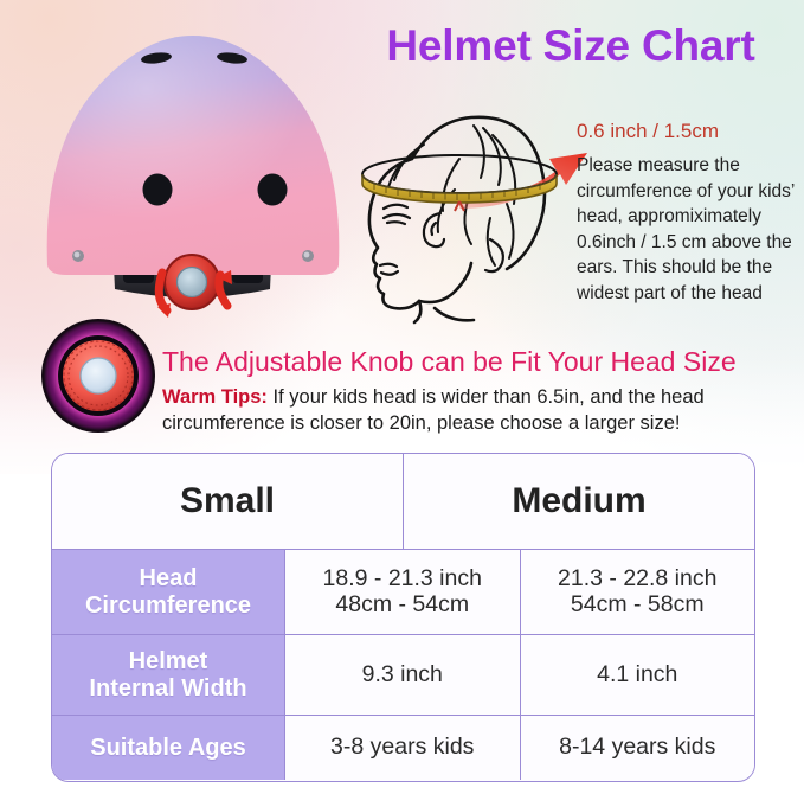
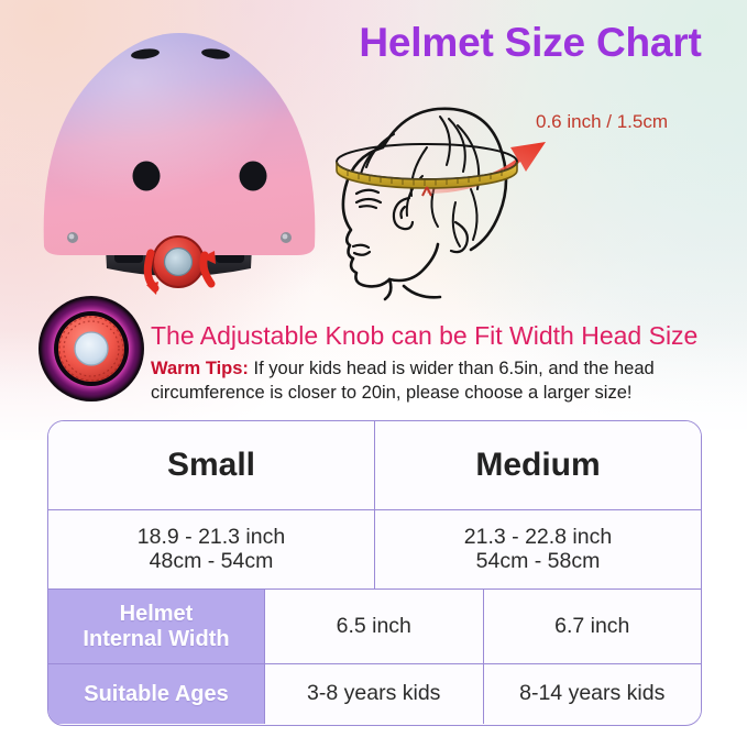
  Helmet Size Chart
  0.6 inch / 1.5cm
- Please measure the circumference of your kids’ head, appromiximately 0.6inch / 1.5 cm above the ears. This should be the widest part of the head
- The Adjustable Knob can be Fit Your Head Size
+ The Adjustable Knob can be Fit Width Head Size
  Warm Tips: If your kids head is wider than 6.5in, and the head circumference is closer to 20in, please choose a larger size!
  Small
  Medium
- Head
- Circumference
  18.9 - 21.3 inch
  48cm - 54cm
  21.3 - 22.8 inch
  54cm - 58cm
  Helmet
  Internal Width
- 9.3 inch
+ 6.5 inch
- 4.1 inch
+ 6.7 inch
  Suitable Ages
  3-8 years kids
  8-14 years kids
